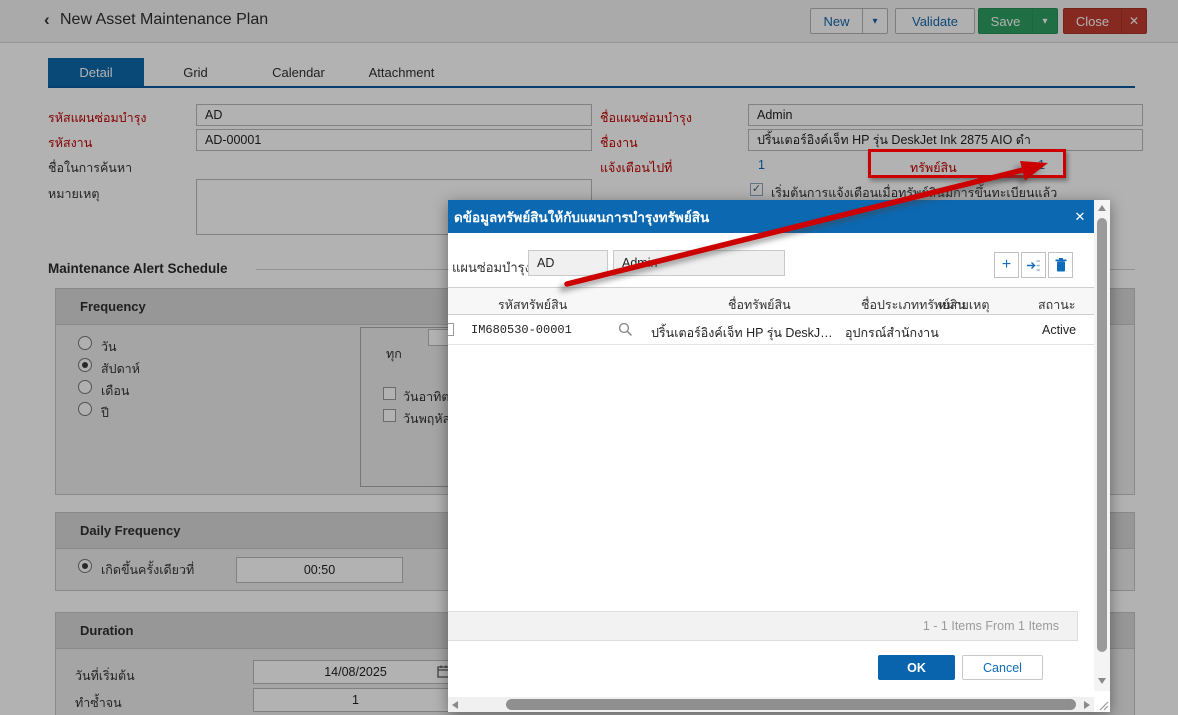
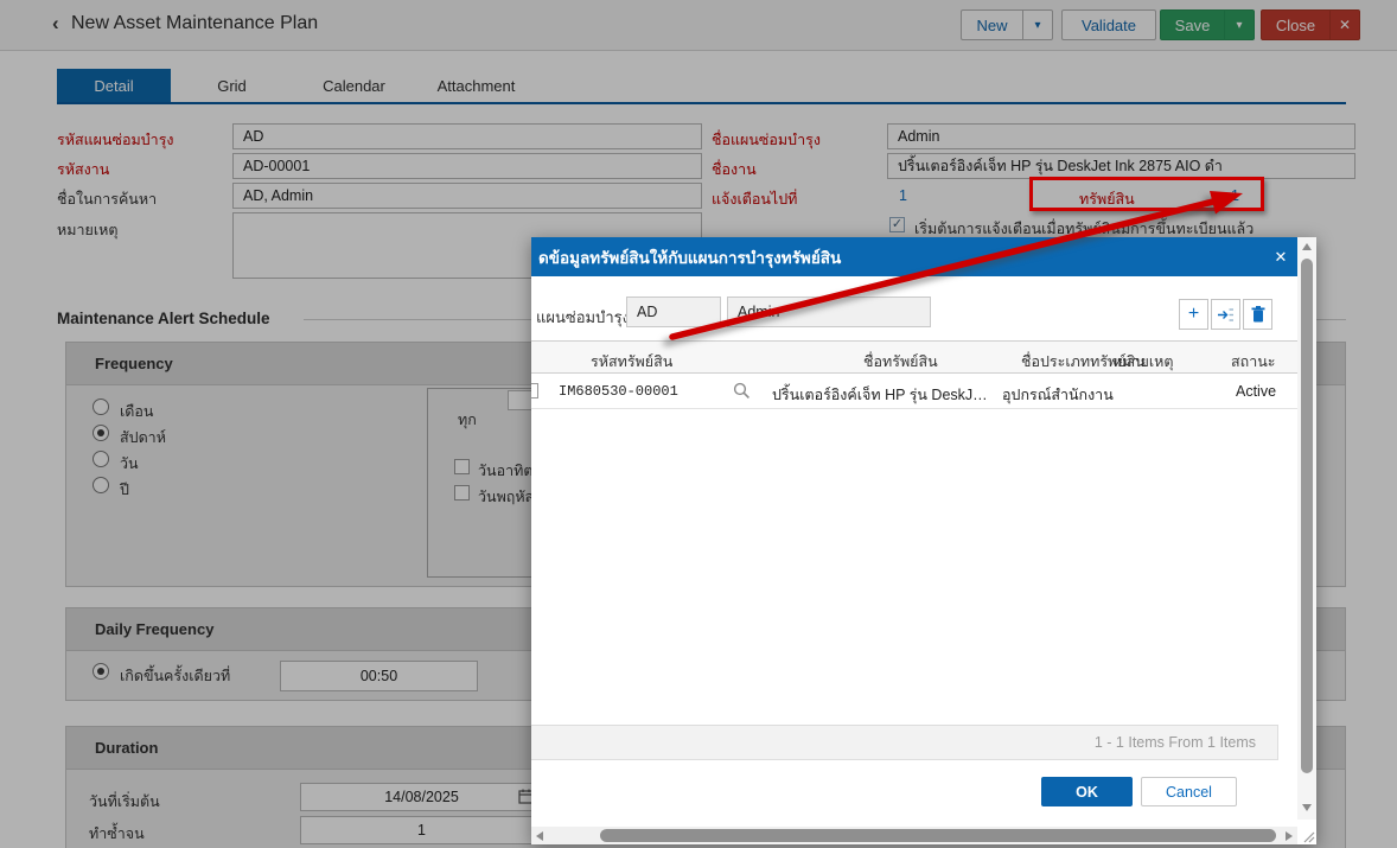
  ‹
  New Asset Maintenance Plan
  New
  ▾
  Validate
  Save
  ▾
  Close
  ✕
  Detail
  Grid
  Calendar
  Attachment
  รหัสแผนซ่อมบำรุง
  AD
  ชื่อแผนซ่อมบำรุง
  Admin
  รหัสงาน
  AD-00001
  ชื่องาน
  ปริ้นเตอร์อิงค์เจ็ท HP รุ่น DeskJet Ink 2875 AIO ดำ
  ชื่อในการค้นหา
+ AD, Admin
  แจ้งเตือนไปที่
  1
  ทรัพย์สิน
  หมายเหตุ
  ✓
  เริ่มต้นการแจ้งเตือนเมื่อทรัพมีการขึ้นทะเบียนแล้ว
  Maintenance Alert Schedule
  Frequency
- วัน
+ เดือน
  สัปดาห์
- เดือน
+ วัน
  ปี
  ทุก
  วันอาทิต
  วันพฤหัส
  Daily Frequency
  เกิดขึ้นครั้งเดียวที่
  00:50
  Duration
  วันที่เริ่มต้น
  14/08/2025
  ทำซ้ำจน
  1
  ดข้อมูลทรัพย์สินให้กับแผนการบำรุงทรัพย์สิน
  ✕
  แผนซ่อมบำรุ
  AD
  +
  รหัสทรัพย์สิน
  ชื่อทรัพย์สิน
  ชื่อประเภททรัพย์สิน
  หมายเหตุ
  สถานะ
  IM680530-00001
  ปริ้นเตอร์อิงค์เจ็ท HP รุ่น DeskJet I
  อุปกรณ์สำนักงาน
  Active
  1 - 1 Items From 1 Items
  OK
  Cancel
